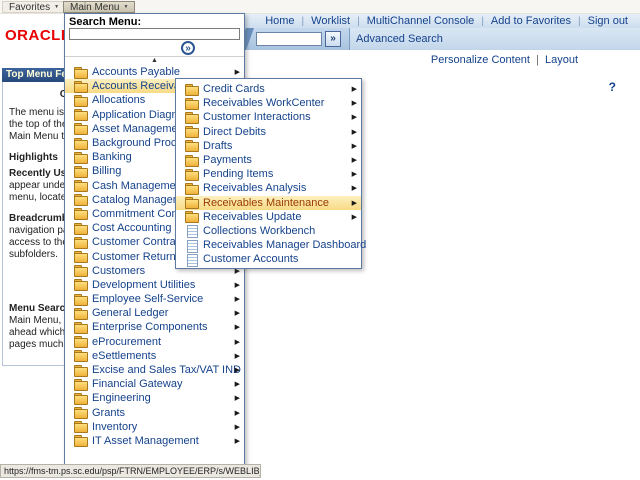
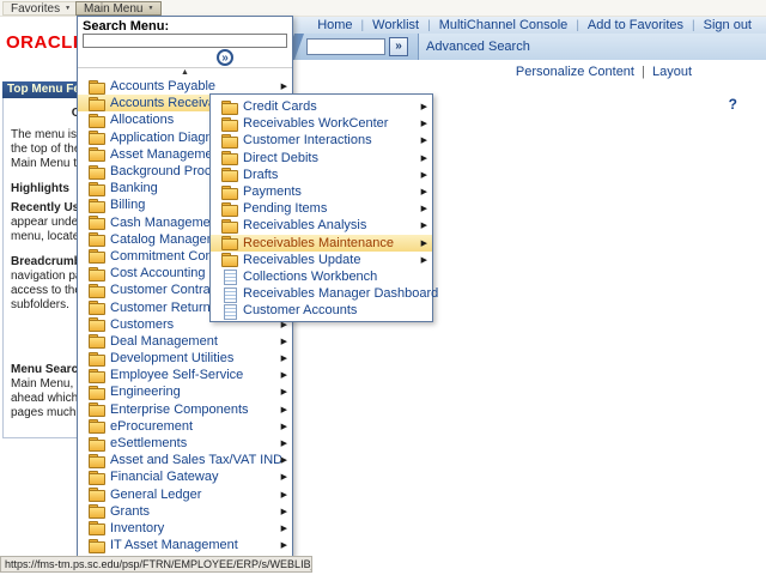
  Favorites
  Main Menu
  Home
  Worklist
  MultiChannel Console
  Add to Favorites
  Sign out
  »
  Advanced Search
  ORACL
  Personalize Content | Layout
  ?
  Highlights
  Search Menu:
  »
  Accounts Payable
  Accounts Receiv
  Allocations
  Asset Managem
  Background Proc
  Banking
  Billing
  Cash Manageme
  Catalog Manage
  Commitment Co
  Cost Accounting
  Customer Contra
  Customer Return
  Customers
+ Deal Management
  Development Utilities
  Employee Self-Service
- General Ledger
+ Engineering
  Enterprise Components
  eProcurement
  eSettlements
- Excise and Sales Tax/VAT IND
+ Asset and Sales Tax/VAT IND
  Financial Gateway
- Engineering
+ General Ledger
  Grants
  Inventory
  IT Asset Management
  Credit Cards
  Receivables WorkCenter
  Customer Interactions
  Direct Debits
  Drafts
  Payments
  Pending Items
  Receivables Analysis
  Receivables Maintenance
  Receivables Update
  Collections Workbench
  Receivables Manager Dashboard
  Customer Accounts
  https://fms-tm.ps.sc.edu/psp/FTRN/EMPLOYEE/ERP/s/WEBLIB
